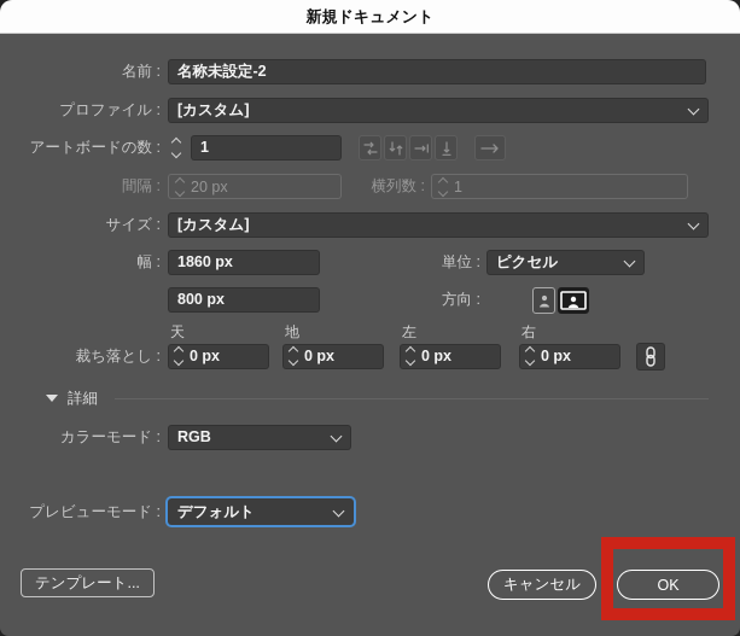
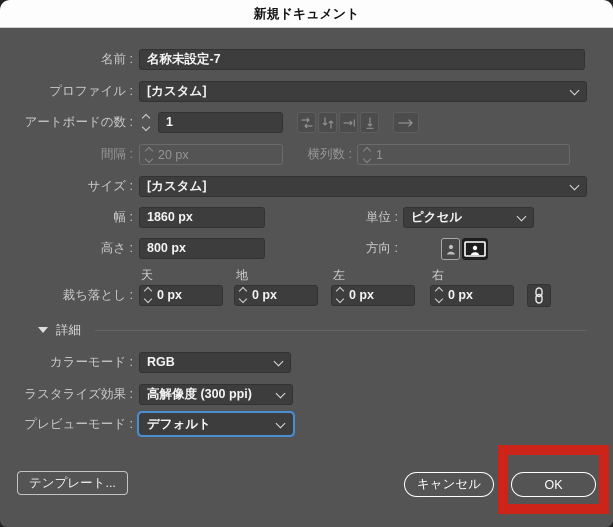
  新規ドキュメント
  名前 :
- 名称未設定-2
+ 名称未設定-7
  プロファイル :
  [カスタム]
  アートボードの数 :
  1
  間隔 :
  20 px
  横列数 :
  1
  サイズ :
  [カスタム]
  幅 :
  1860 px
  単位 :
  ピクセル
+ 高さ :
  800 px
  方向 :
  天
  地
  左
  右
  裁ち落とし :
  0 px
  0 px
  0 px
  0 px
  詳細
  カラーモード :
  RGB
+ ラスタライズ効果 :
+ 高解像度 (300 ppi)
  プレビューモード :
  デフォルト
  テンプレート...
  キャンセル
  OK
